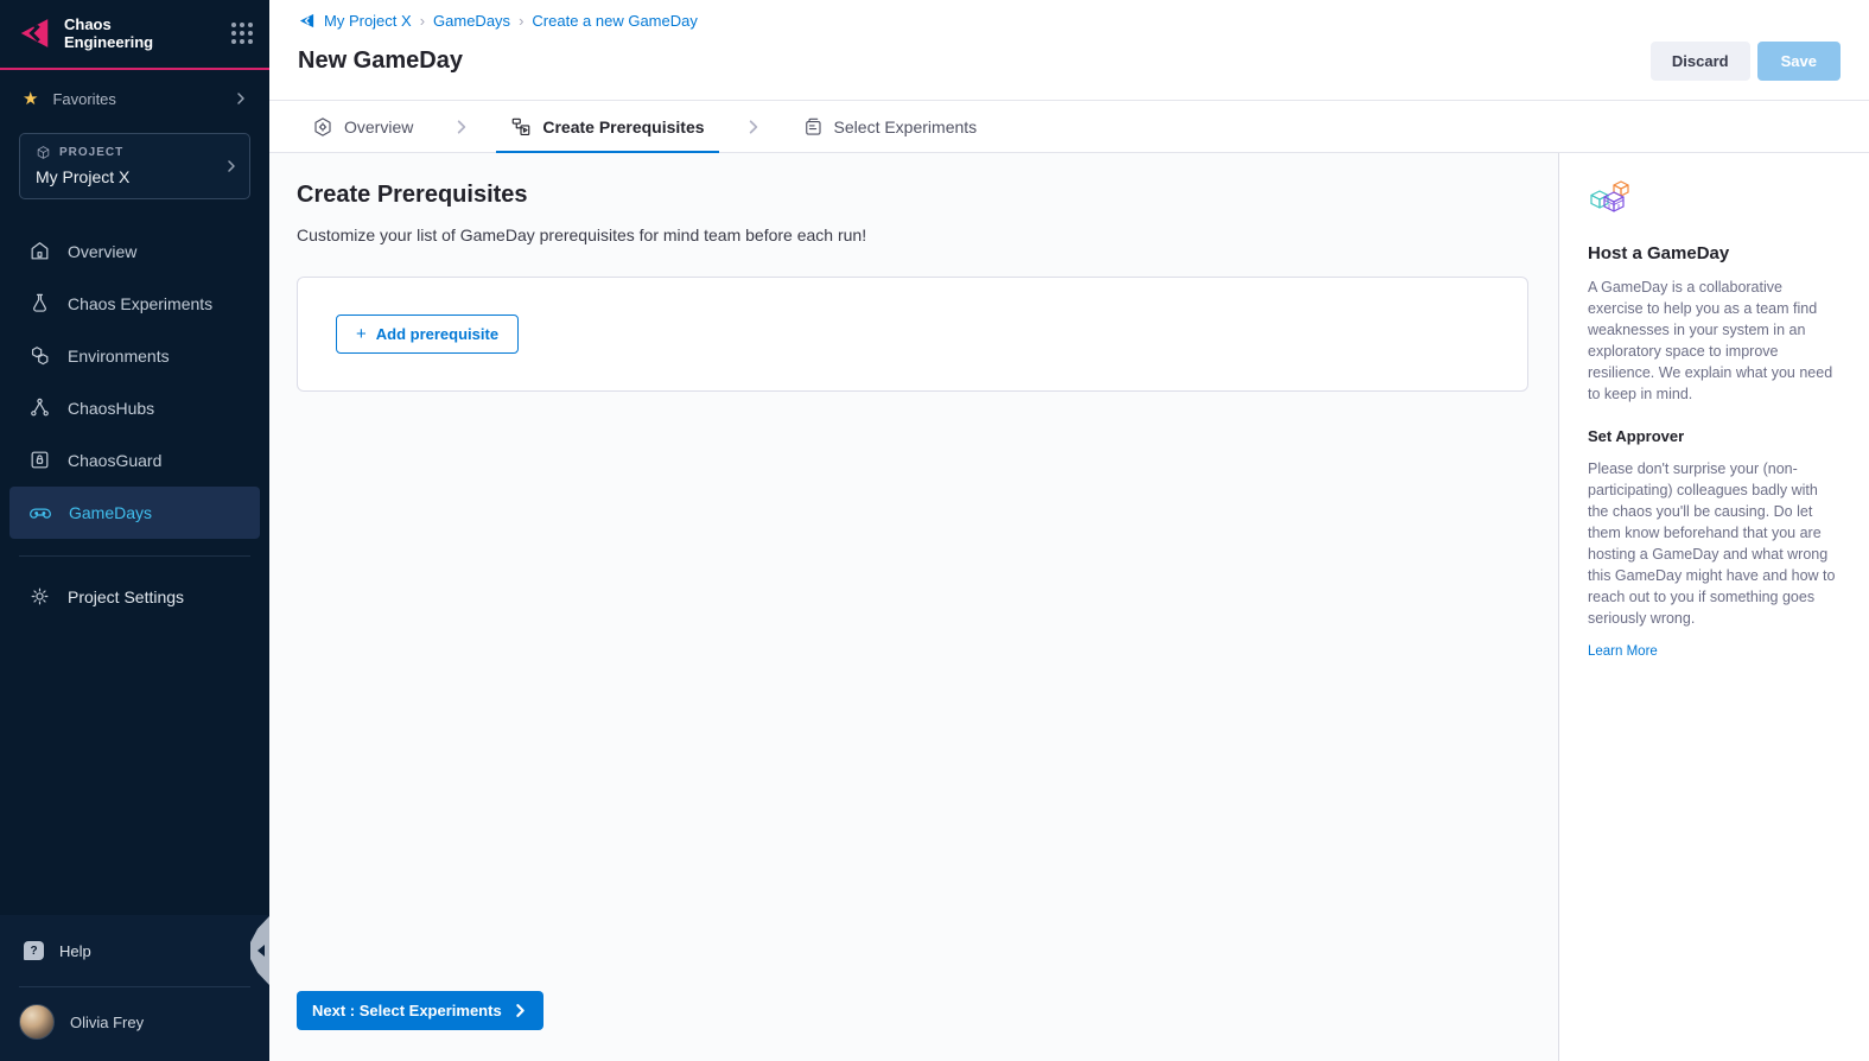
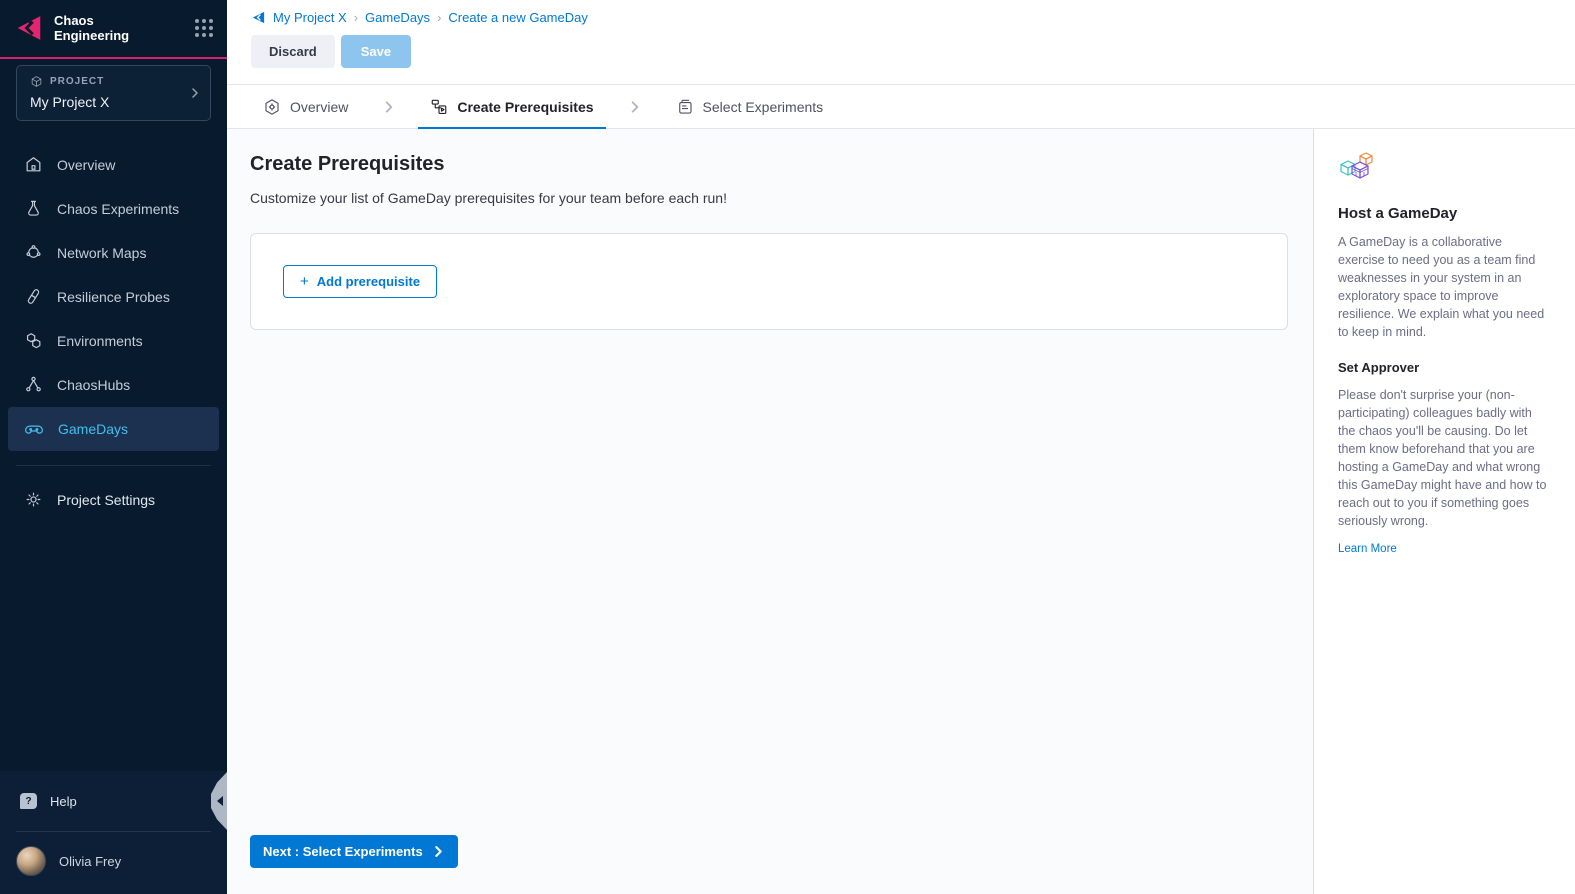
  Chaos
  Engineering
- ★
- Favorites
  PROJECT
  My Project X
  Overview
  Chaos Experiments
+ Network Maps
+ Resilience Probes
  Environments
  ChaosHubs
- ChaosGuard
  GameDays
  Project Settings
  ?
  Help
  Olivia Frey
  My Project X
  ›
  GameDays
  ›
  Create a new GameDay
- New GameDay
  Discard
  Save
  Overview
  Create Prerequisites
  Select Experiments
  Create Prerequisites
- Customize your list of GameDay prerequisites for mind team before each run!
+ Customize your list of GameDay prerequisites for your team before each run!
  +
  Add prerequisite
  Next : Select Experiments
  Host a GameDay
- A GameDay is a collaborative exercise to help you as a team find weaknesses in your system in an exploratory space to improve resilience. We explain what you need to keep in mind.
+ A GameDay is a collaborative exercise to need you as a team find weaknesses in your system in an exploratory space to improve resilience. We explain what you need to keep in mind.
  Set Approver
  Please don't surprise your (non-participating) colleagues badly with the chaos you'll be causing. Do let them know beforehand that you are hosting a GameDay and what wrong this GameDay might have and how to reach out to you if something goes seriously wrong.
  Learn More
